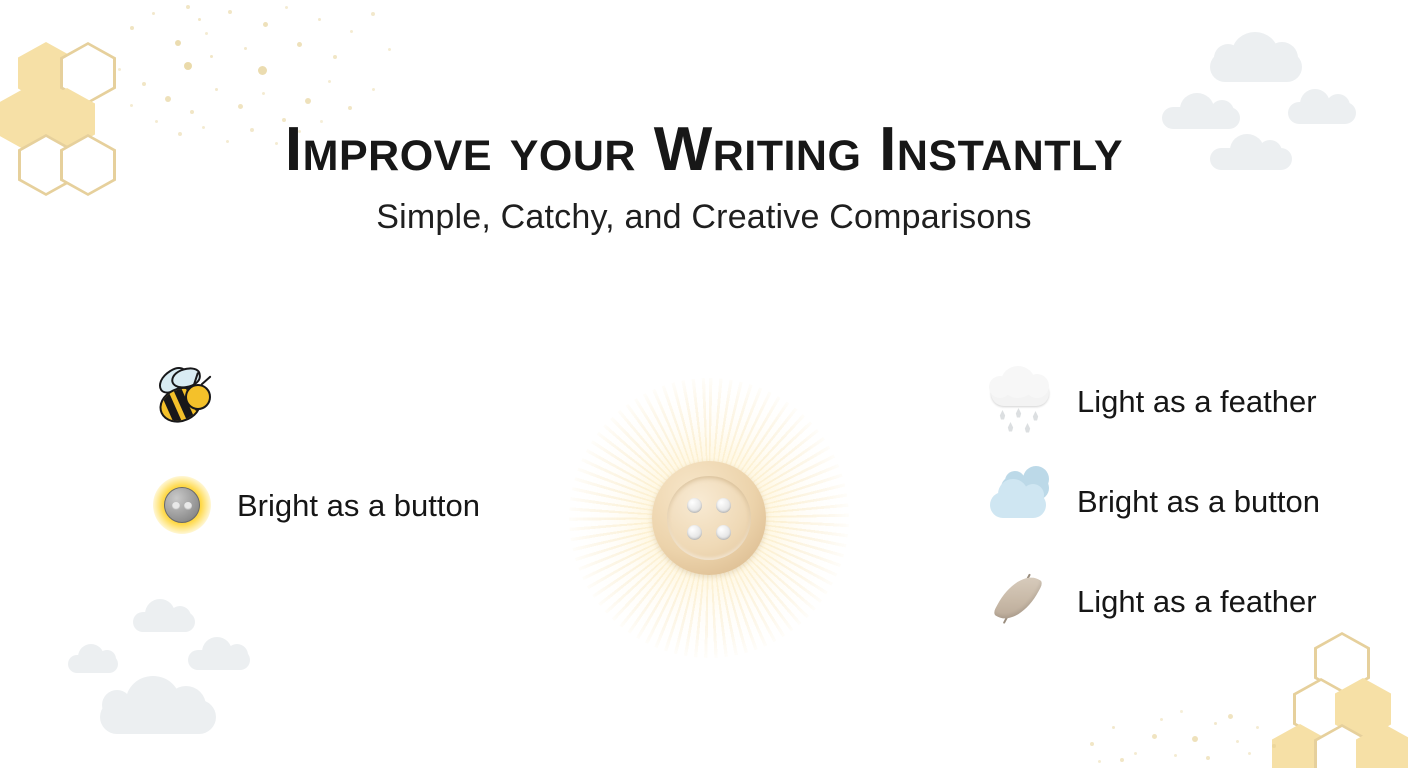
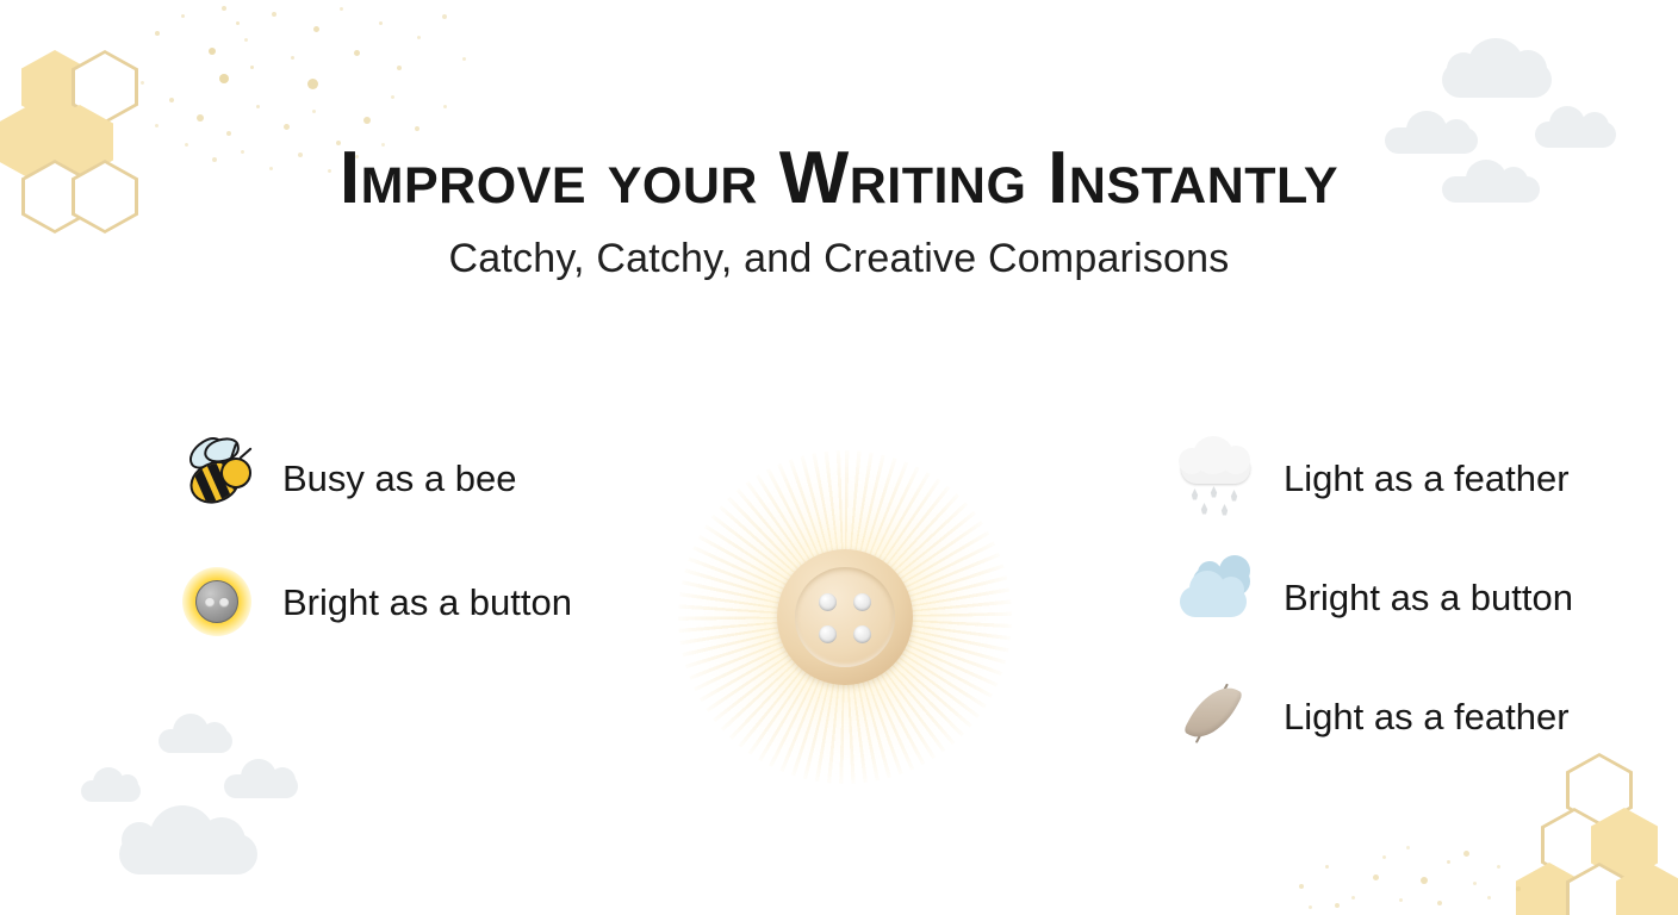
  Improve your Writing Instantly
- Simple, Catchy, and Creative Comparisons
+ Catchy, Catchy, and Creative Comparisons
+ Busy as a bee
  Bright as a button
  Light as a feather
  Bright as a button
  Light as a feather
